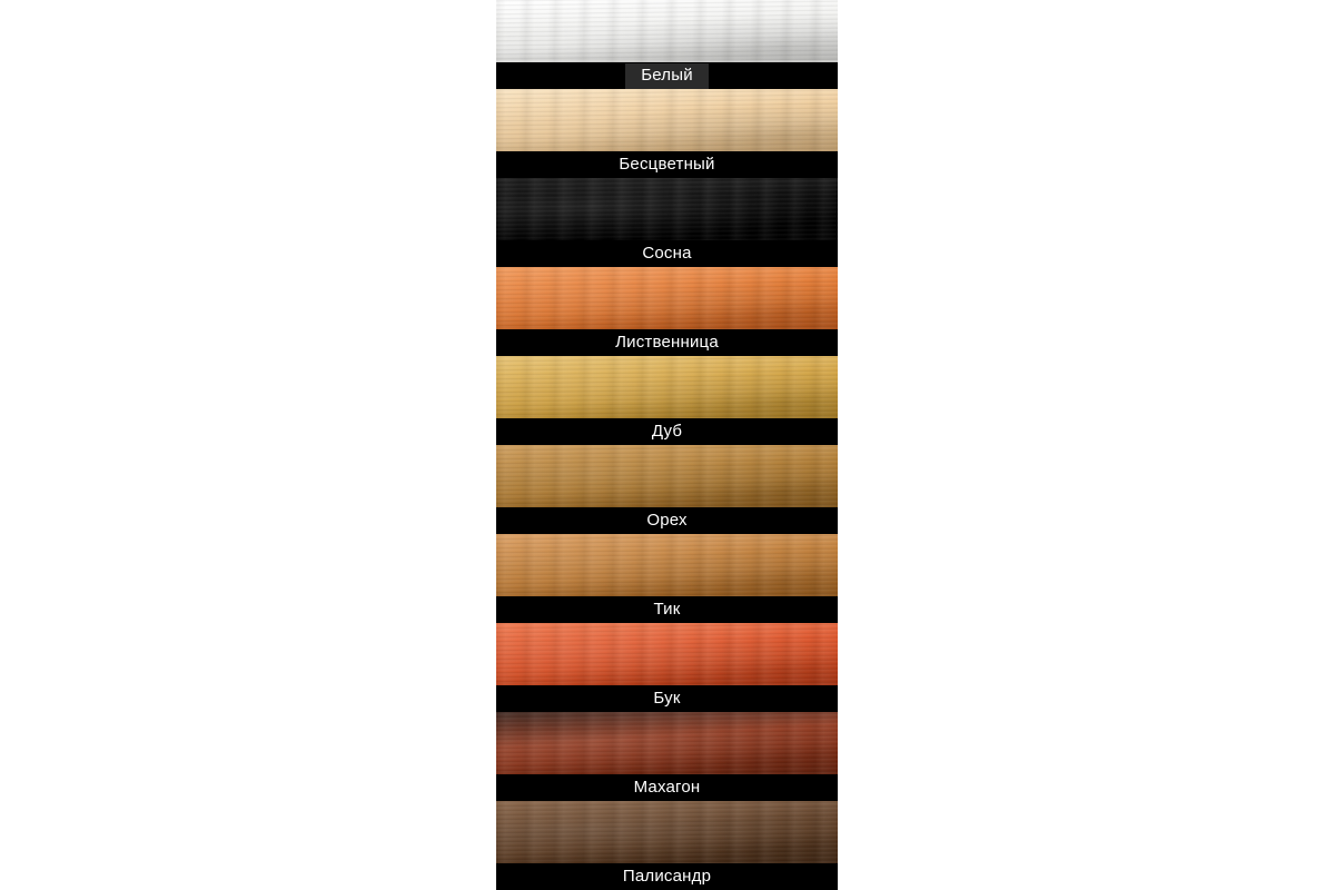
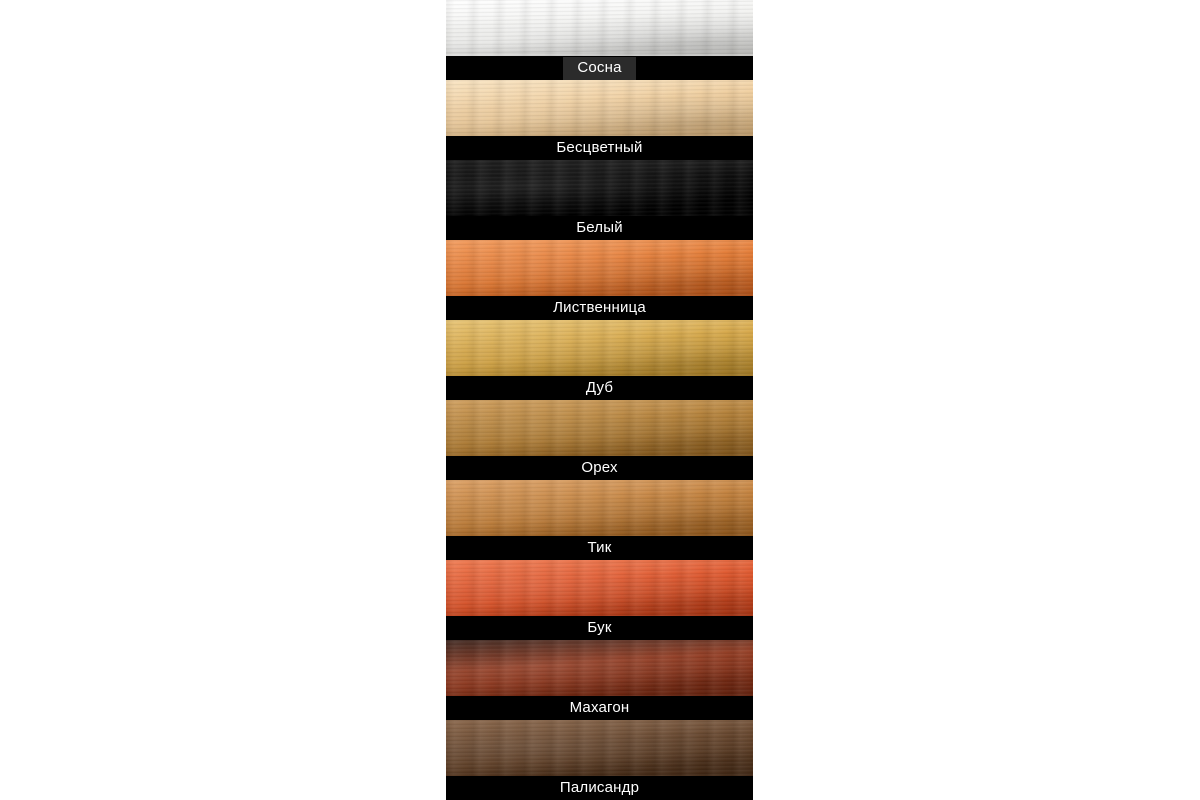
- Белый
+ Сосна
  Бесцветный
- Сосна
+ Белый
  Лиственница
  Дуб
  Орех
  Тик
  Бук
  Махагон
  Палисандр
